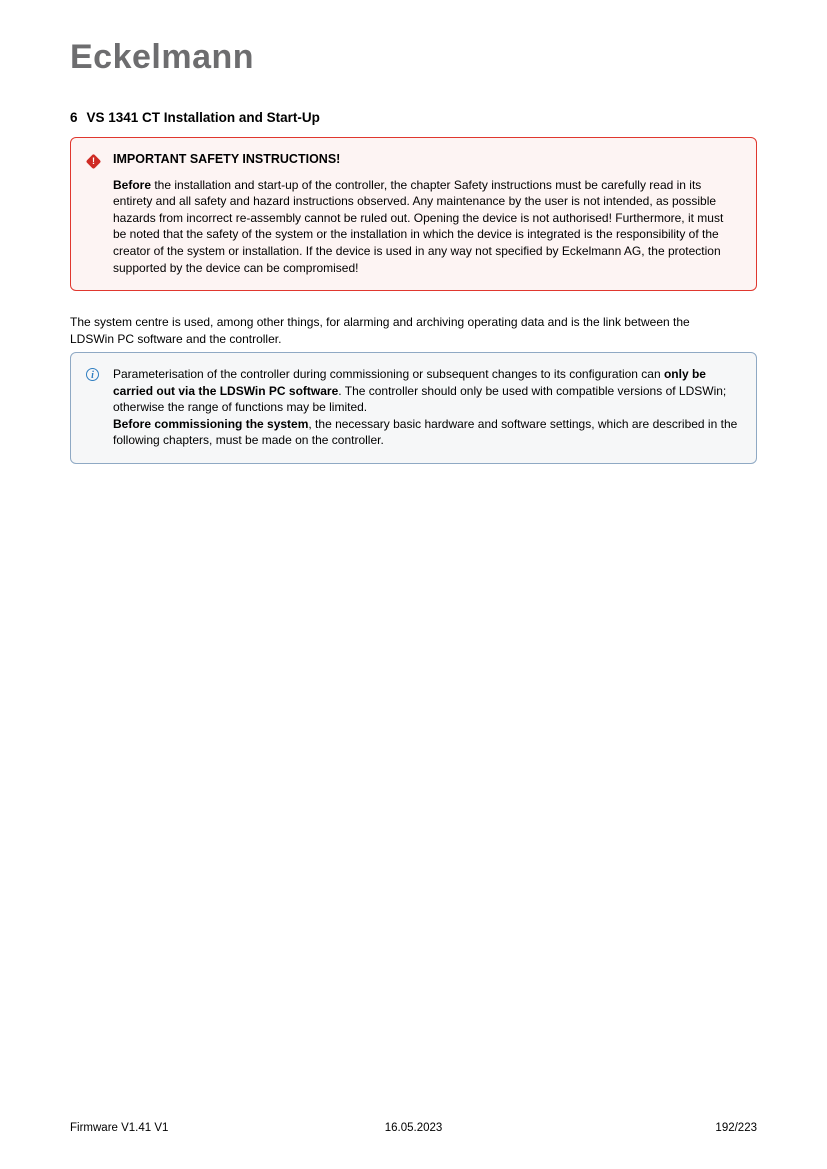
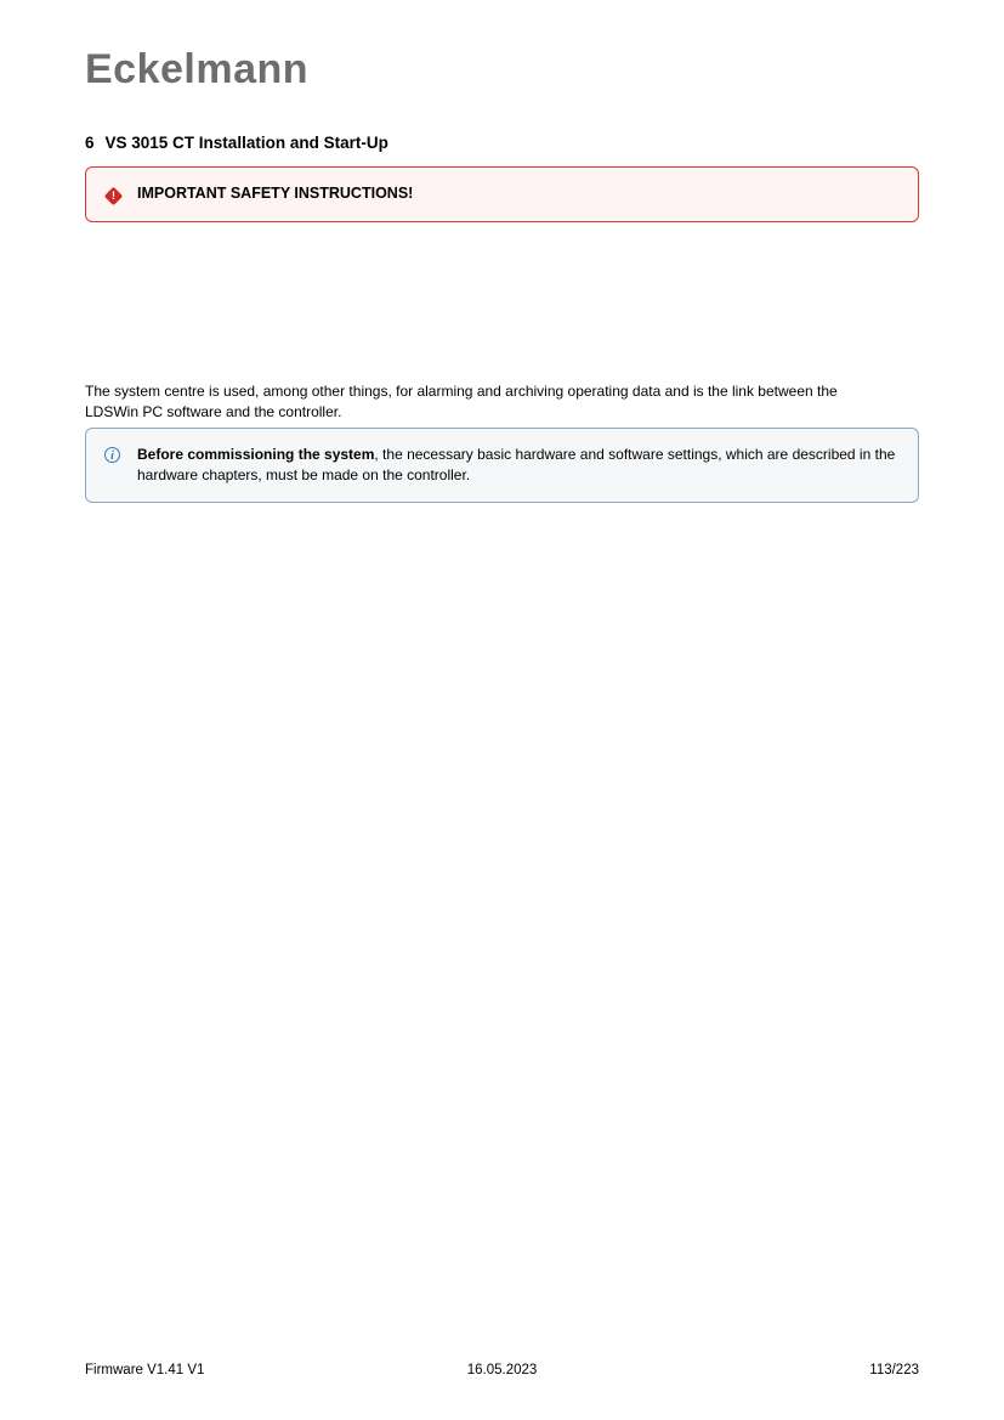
  Eckelmann
- 6 VS 1341 CT Installation and Start-Up
+ 6 VS 3015 CT Installation and Start-Up
  IMPORTANT SAFETY INSTRUCTIONS!
- Before the installation and start-up of the controller, the chapter Safety instructions must be carefully read in its entirety and all safety and hazard instructions observed. Any maintenance by the user is not intended, as possible hazards from incorrect re-assembly cannot be ruled out. Opening the device is not authorised! Furthermore, it must be noted that the safety of the system or the installation in which the device is integrated is the responsibility of the creator of the system or installation. If the device is used in any way not specified by Eckelmann AG, the protection supported by the device can be compromised!
  The system centre is used, among other things, for alarming and archiving operating data and is the link between the LDSWin PC software and the controller.
  i
- Parameterisation of the controller during commissioning or subsequent changes to its configuration can only be carried out via the LDSWin PC software. The controller should only be used with compatible versions of LDSWin; otherwise the range of functions may be limited.
- Before commissioning the system, the necessary basic hardware and software settings, which are described in the following chapters, must be made on the controller.
+ Before commissioning the system, the necessary basic hardware and software settings, which are described in the hardware chapters, must be made on the controller.
  Firmware V1.41 V1
  16.05.2023
- 192/223
+ 113/223
